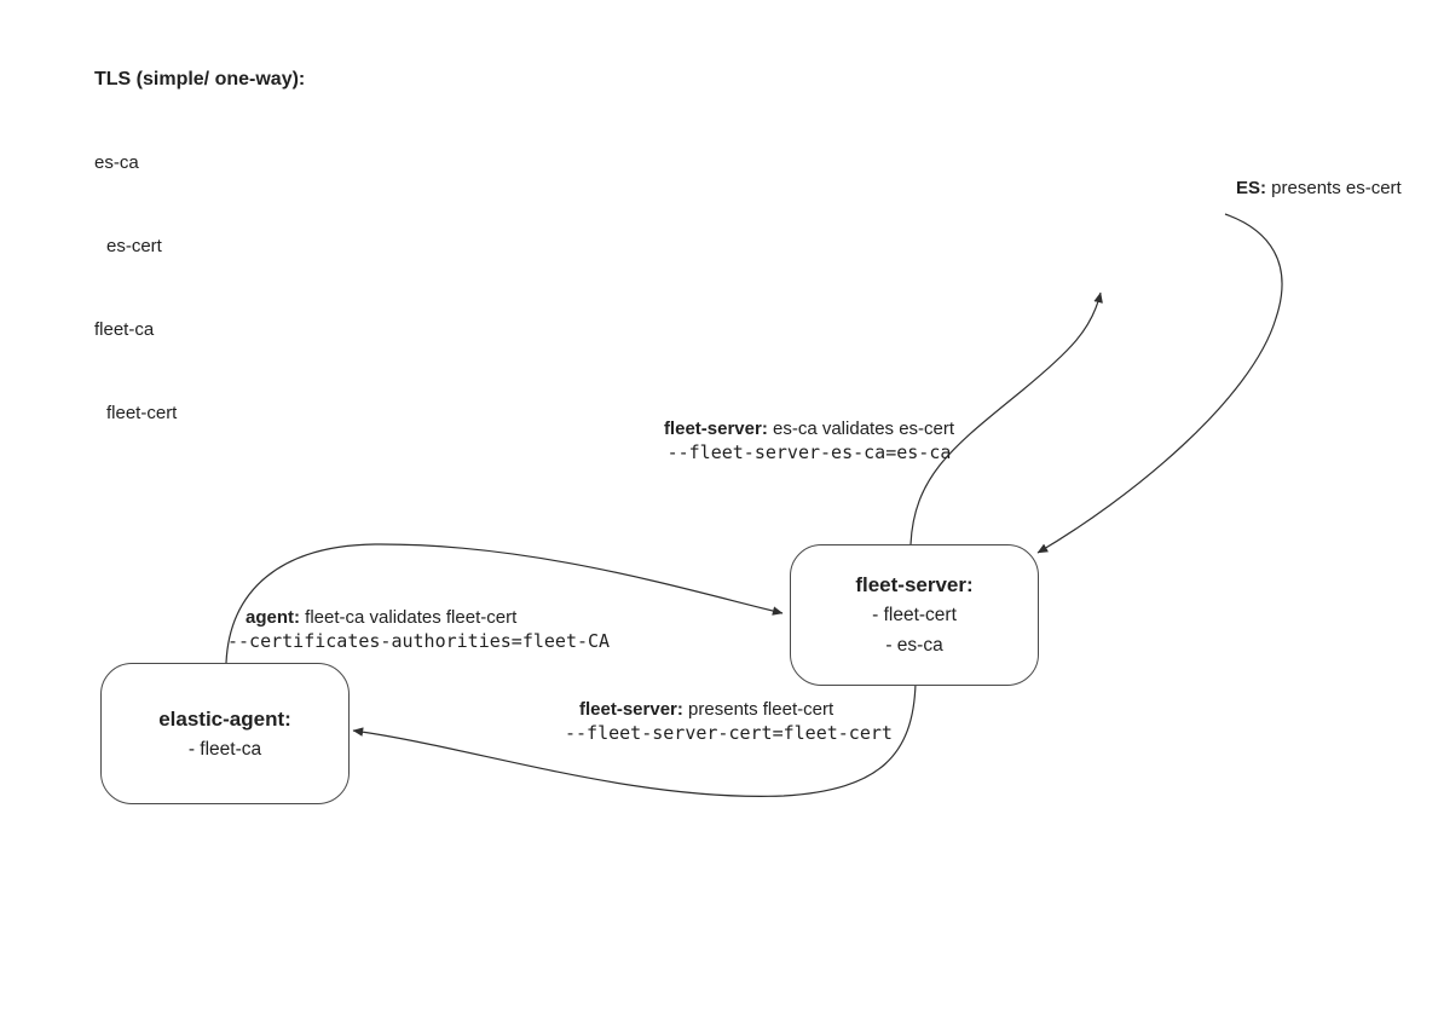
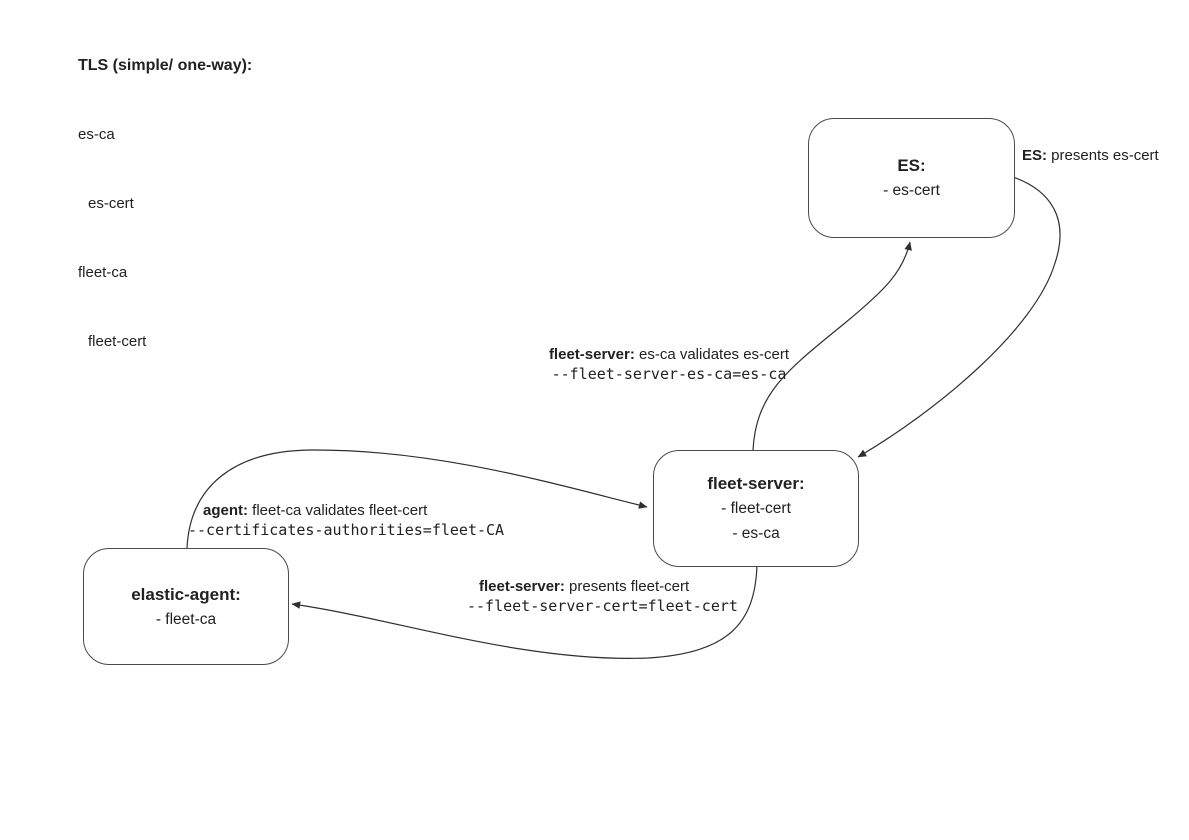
  TLS (simple/ one-way):
  es-ca
  es-cert
  fleet-ca
  fleet-cert
+ ES:
+ - es-cert
  fleet-server:
  - fleet-cert
  - es-ca
  elastic-agent:
  - fleet-ca
  ES: presents es-cert
  fleet-server: es-ca validates es-cert
  --fleet-server-es-ca=es-ca
  agent: fleet-ca validates fleet-cert
  --certificates-authorities=fleet-CA
  fleet-server: presents fleet-cert
  --fleet-server-cert=fleet-cert
